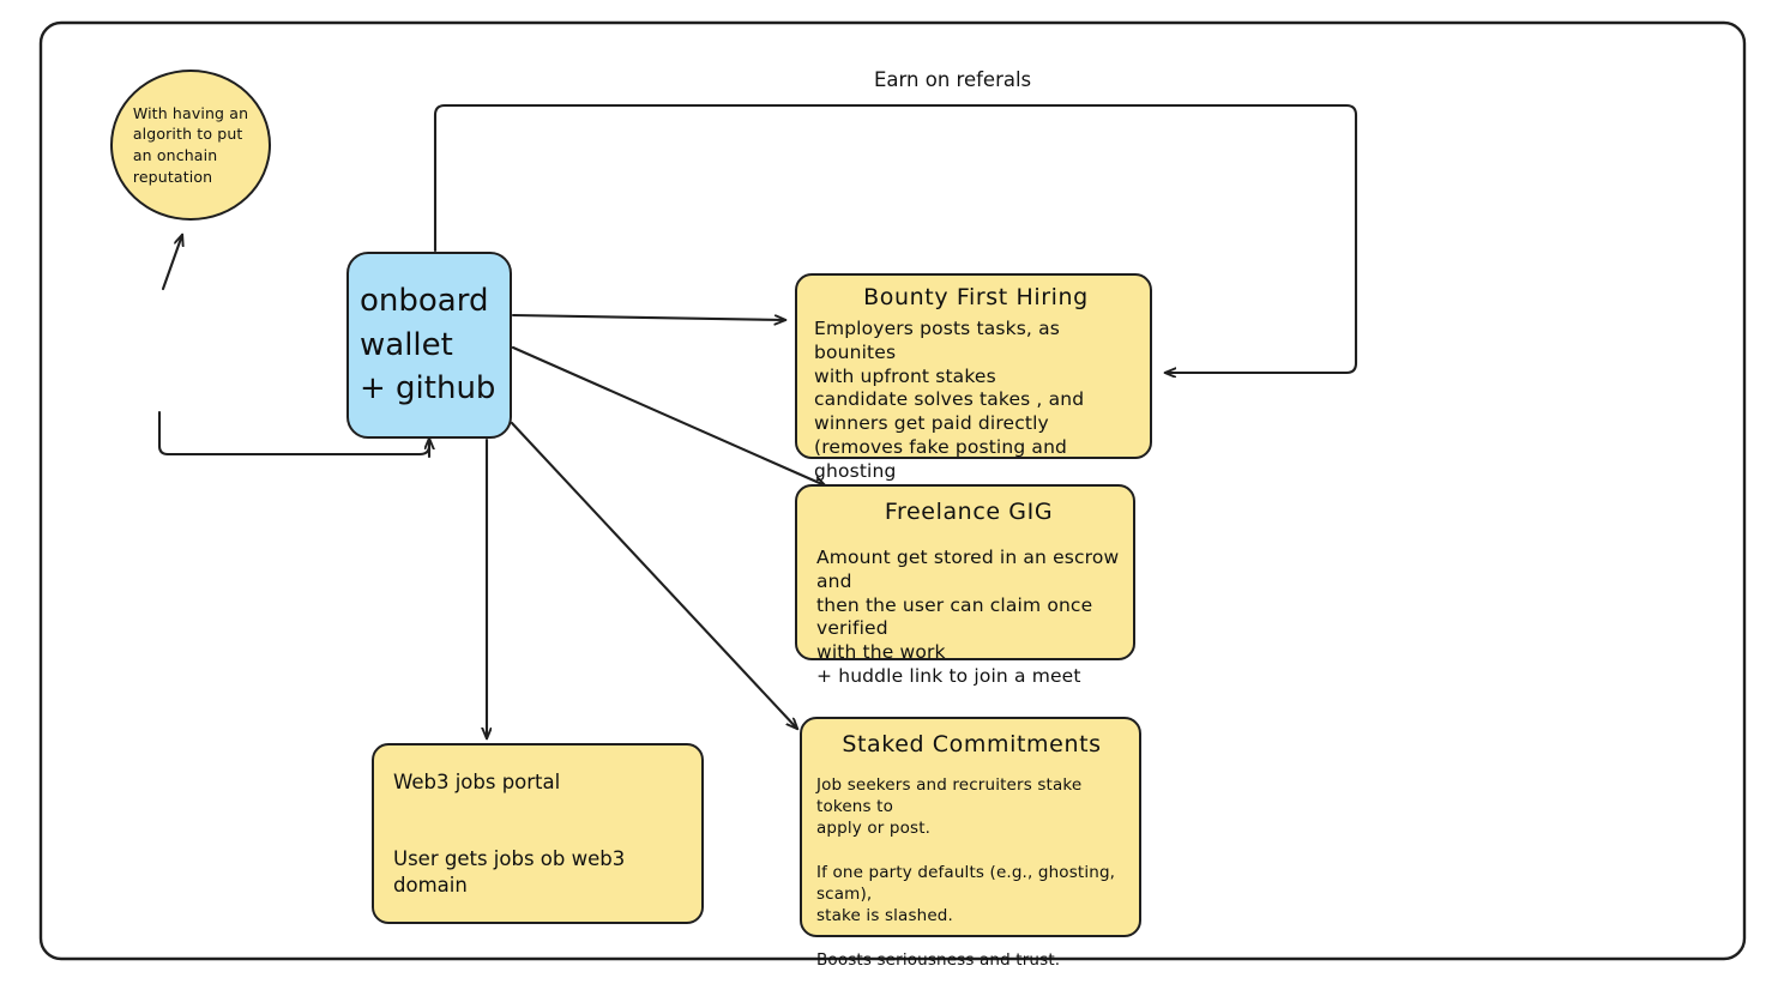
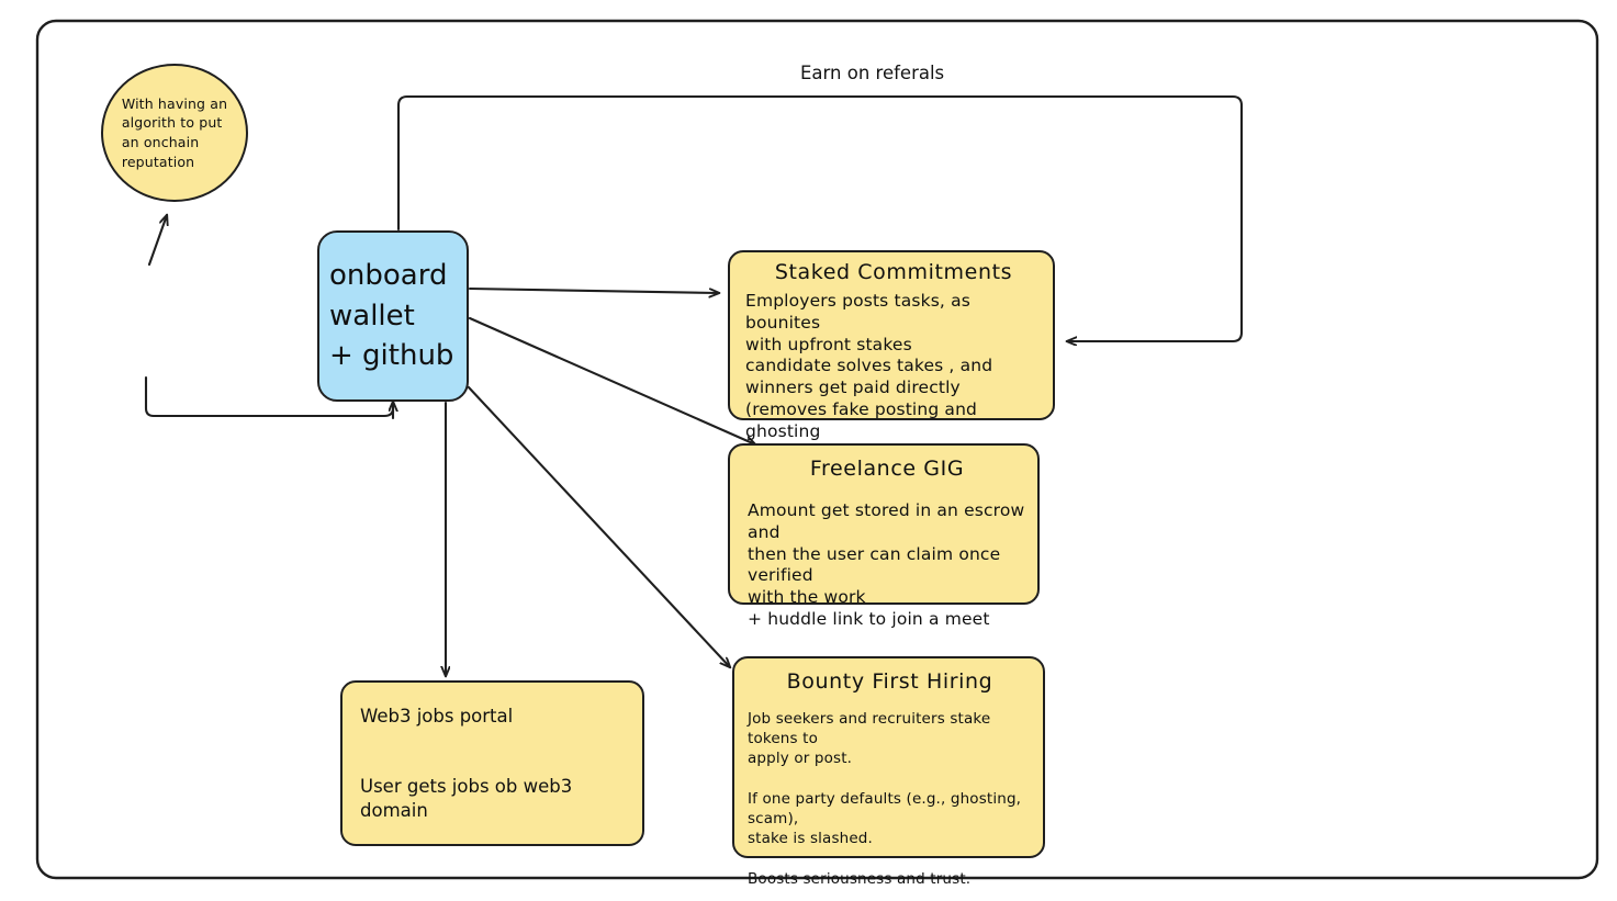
  With having an
  algorith to put
  an onchain
  reputation
  onboard
  wallet
  + github
- Bounty First Hiring
+ Staked Commitments
  Employers posts tasks, as bounites
  with upfront stakes
  candidate solves takes , and
  winners get paid directly
  (removes fake posting and ghosting
  Freelance GIG
  Amount get stored in an escrow and
  then the user can claim once verified
  with the work
  + huddle link to join a meet
- Staked Commitments
+ Bounty First Hiring
  Job seekers and recruiters stake tokens to
  apply or post.
  If one party defaults (e.g., ghosting, scam),
  stake is slashed.
  Boosts seriousness and trust.
  Web3 jobs portal
  User gets jobs ob web3 domain
  Earn on referals
